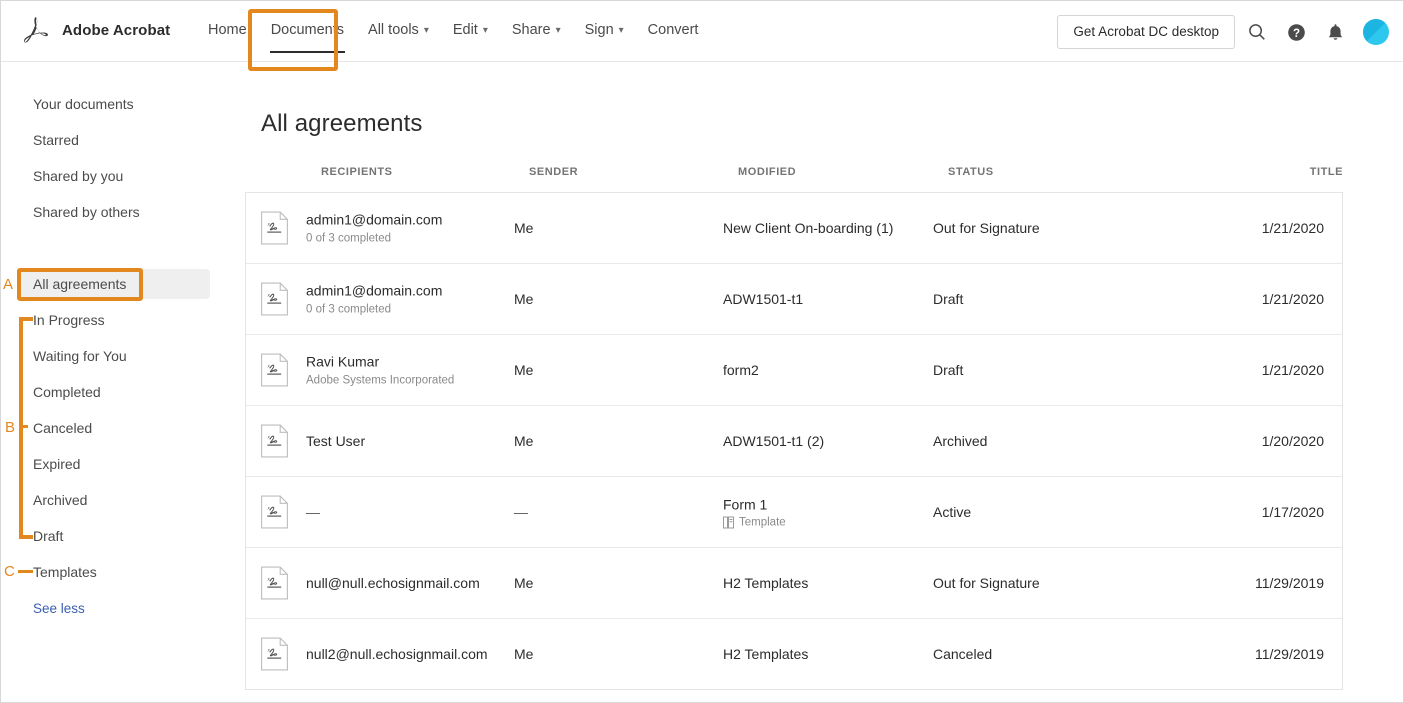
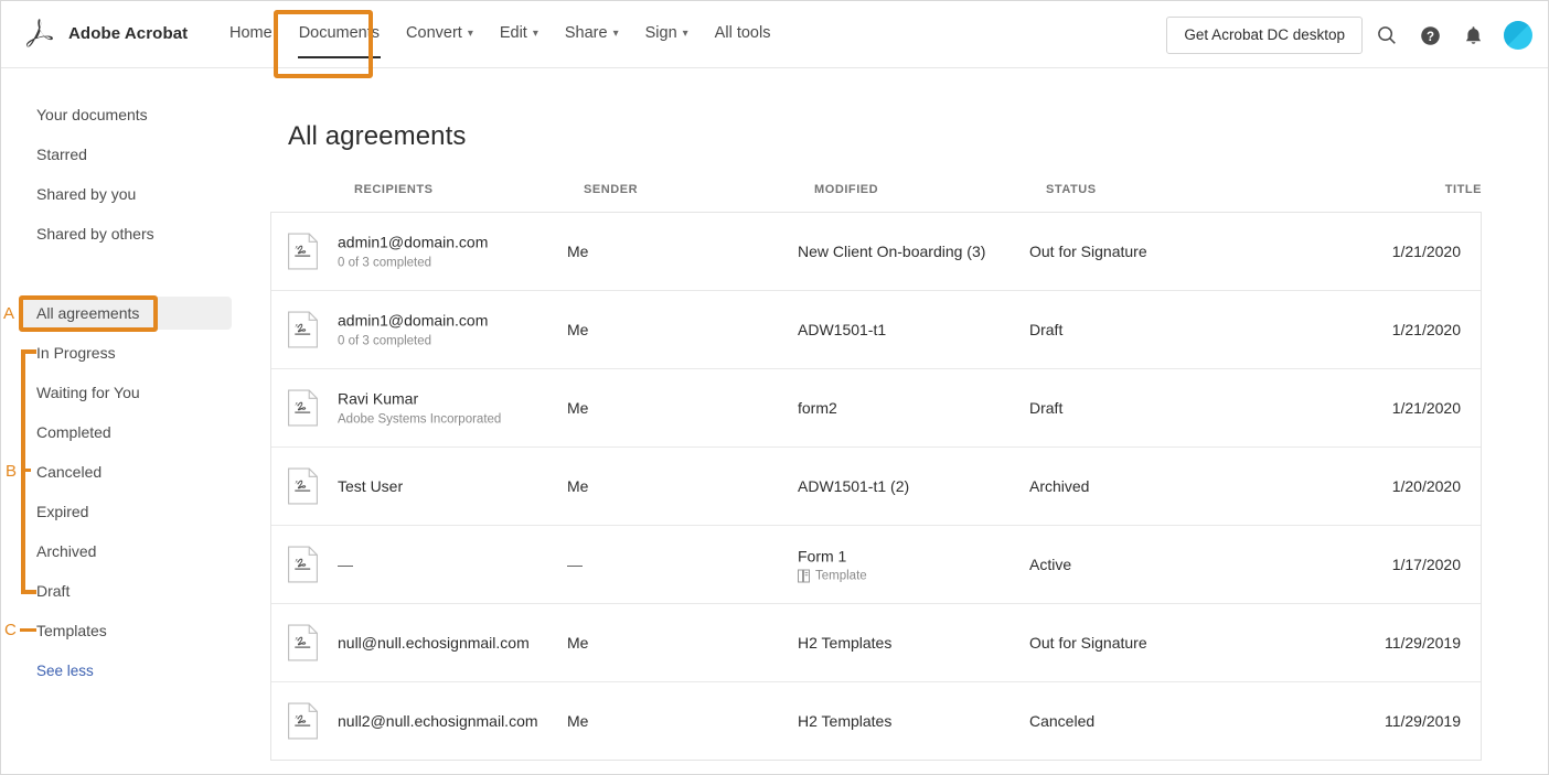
  Adobe Acrobat
  Home
  Documents
- All tools ▾
+ Convert ▾
  Edit ▾
  Share ▾
  Sign ▾
- Convert
+ All tools
  Get Acrobat DC desktop
  ?
  Your documents
  Starred
  Shared by you
  Shared by others
  All agreements
  In Progress
  Waiting for You
  Completed
  Canceled
  Expired
  Archived
  Draft
  Templates
  See less
  All agreements
  RECIPIENTS
  SENDER
  MODIFIED
  STATUS
  TITLE
  admin1@domain.com
  0 of 3 completed
  Me
- New Client On-boarding (1)
+ New Client On-boarding (3)
  Out for Signature
  1/21/2020
  admin1@domain.com
  0 of 3 completed
  Me
  ADW1501-t1
  Draft
  1/21/2020
  Ravi Kumar
  Adobe Systems Incorporated
  Me
  form2
  Draft
  1/21/2020
  Test User
  Me
  ADW1501-t1 (2)
  Archived
  1/20/2020
  —
  —
  Form 1
  Template
  Active
  1/17/2020
  null@null.echosignmail.com
  Me
  H2 Templates
  Out for Signature
  11/29/2019
  null2@null.echosignmail.com
  Me
  H2 Templates
  Canceled
  11/29/2019
  A
  B
  C
